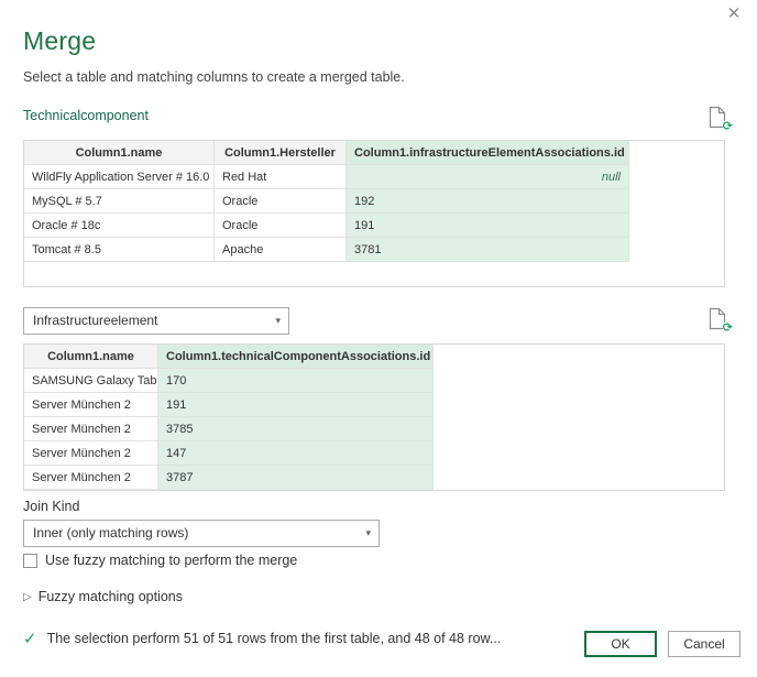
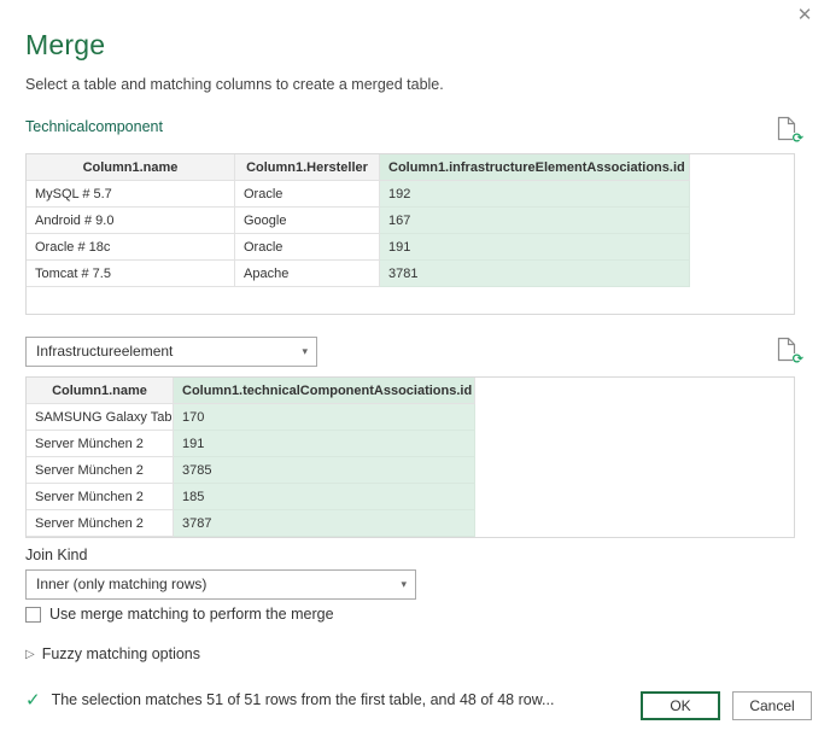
  ✕
  Merge
  Select a table and matching columns to create a merged table.
  Technicalcomponent
  ⟳
  Column1.name	Column1.Hersteller	Column1.infrastructureElementAssociations.id
- WildFly Application Server # 16.0	Red Hat	null
  MySQL # 5.7	Oracle	192
+ Android # 9.0	Google	167
  Oracle # 18c	Oracle	191
- Tomcat # 8.5	Apache	3781
+ Tomcat # 7.5	Apache	3781
  Infrastructureelement
  ▾
  ⟳
  Column1.name	Column1.technicalComponentAssociations.id
  SAMSUNG Galaxy Tab	170
  Server München 2	191
  Server München 2	3785
- Server München 2	147
+ Server München 2	185
  Server München 2	3787
  Join Kind
  Inner (only matching rows)
  ▾
- Use fuzzy matching to perform the merge
+ Use merge matching to perform the merge
  ▷
  Fuzzy matching options
  ✓
- The selection perform 51 of 51 rows from the first table, and 48 of 48 row...
+ The selection matches 51 of 51 rows from the first table, and 48 of 48 row...
  OK
  Cancel
